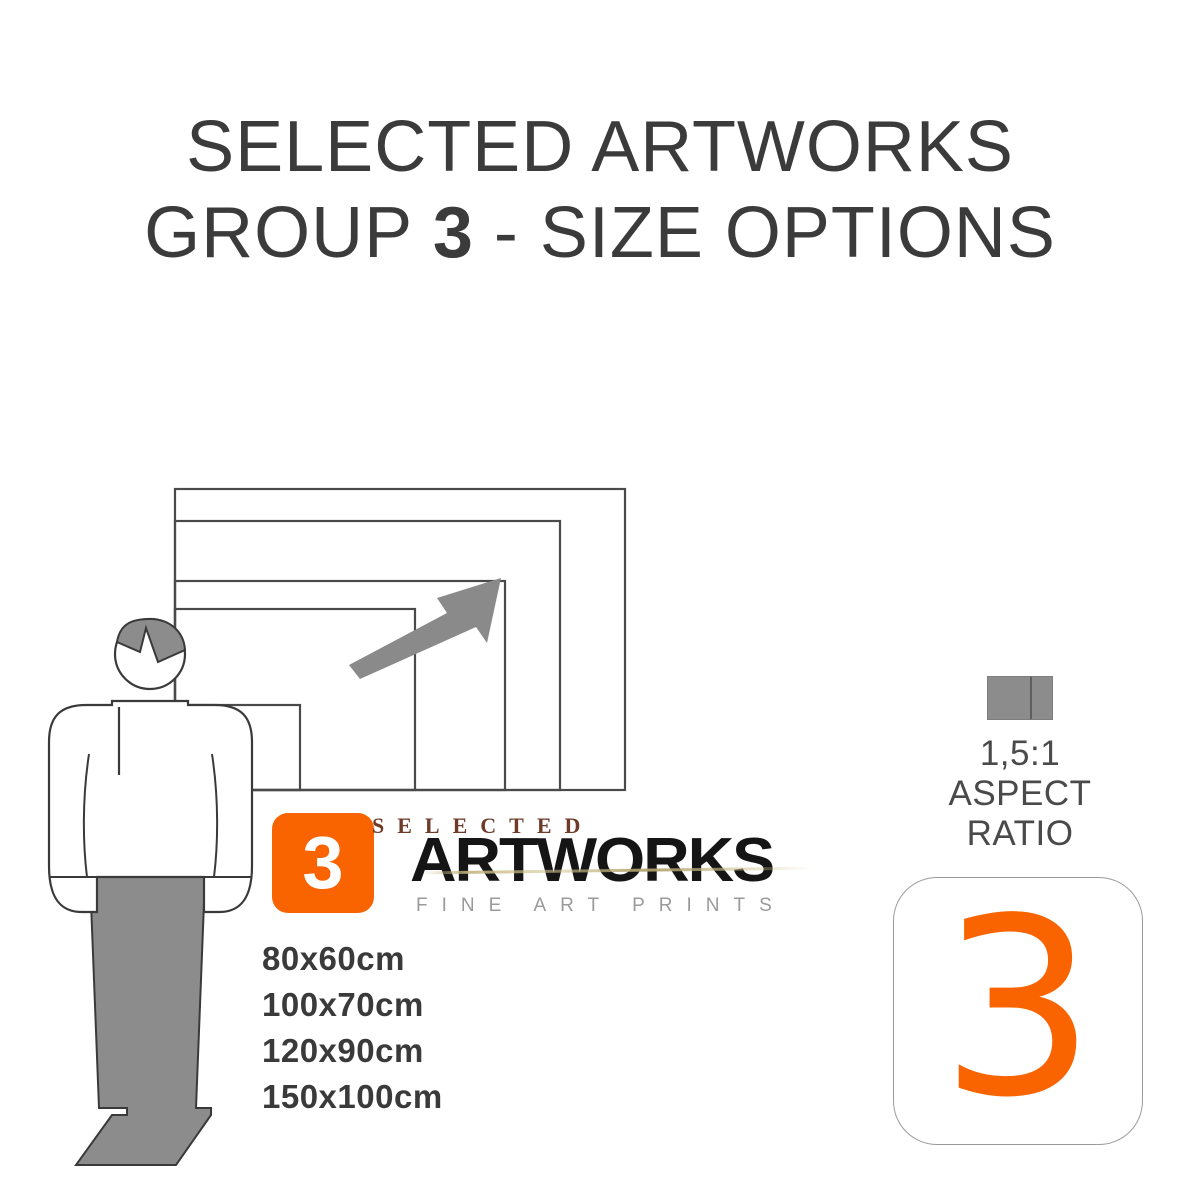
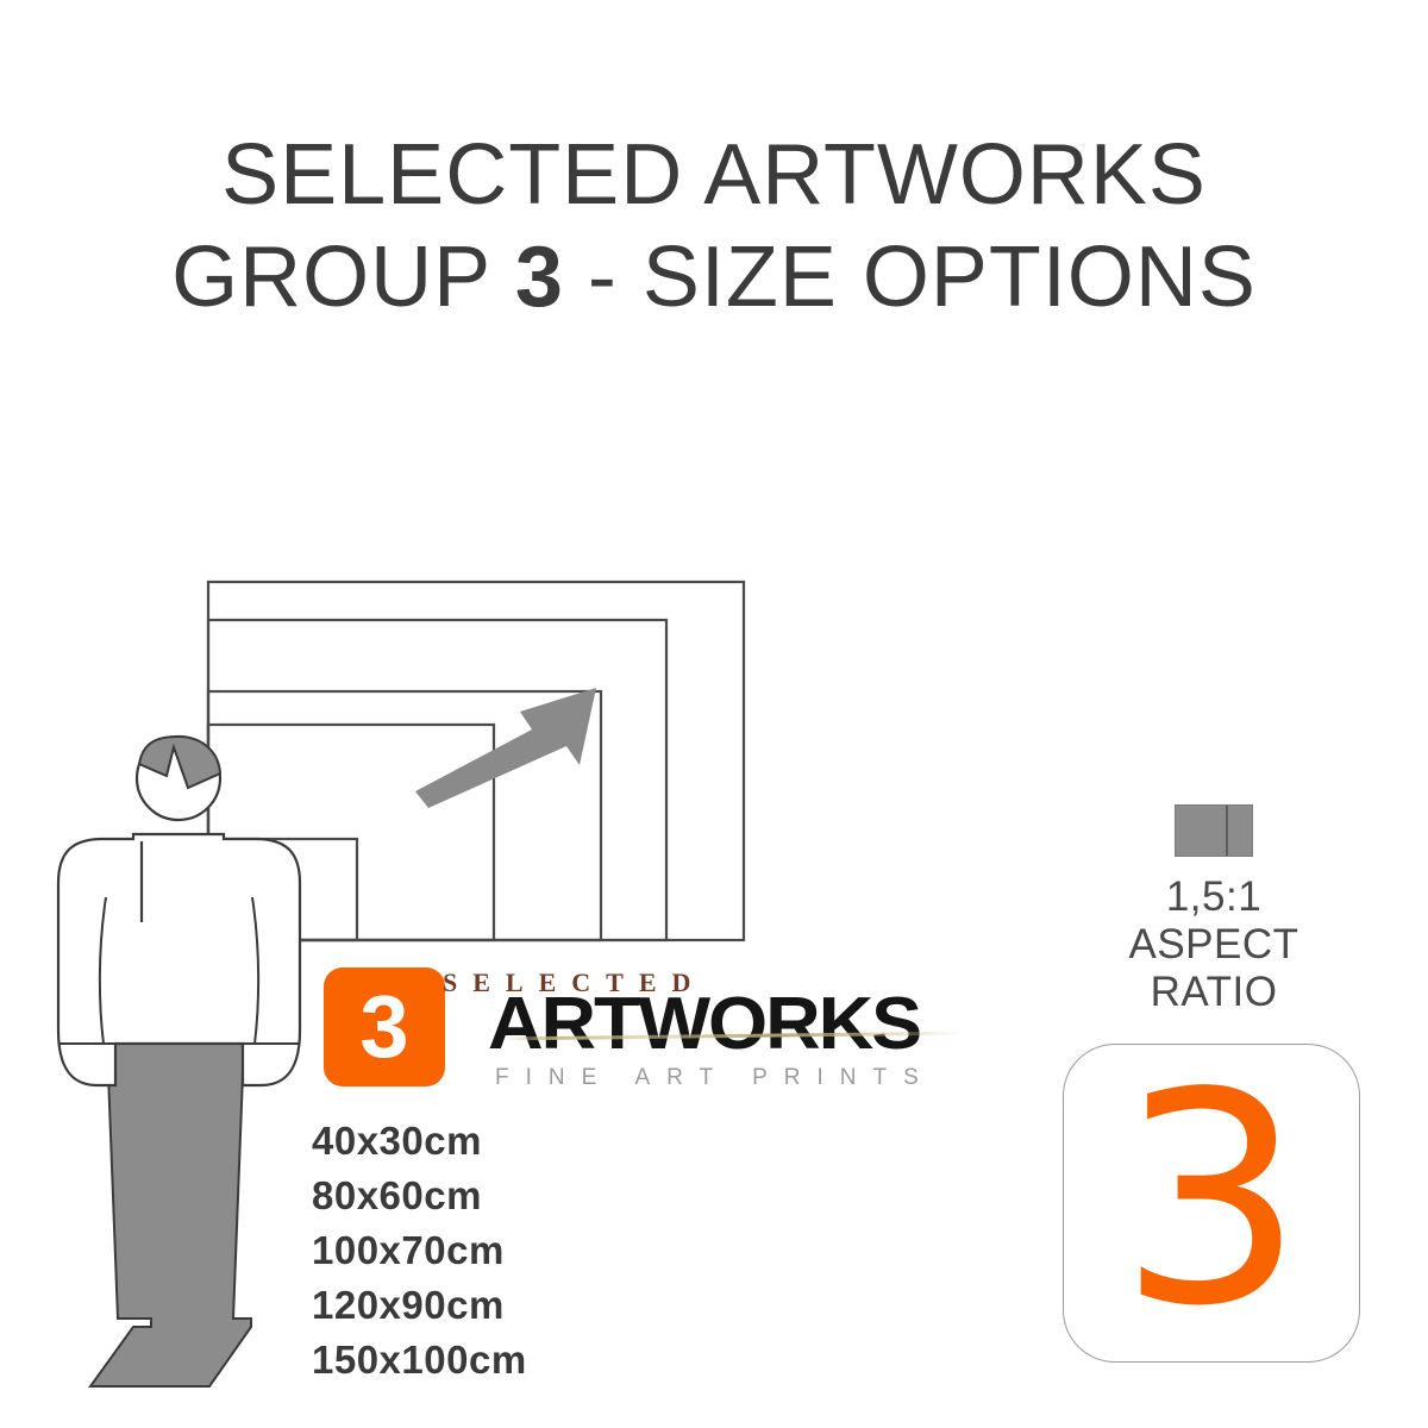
  SELECTED ARTWORKS
  GROUP 3 - SIZE OPTIONS
  3
  SELECTED
  ARTWORKS
  FINE ART PRINTS
+ 40x30cm
  80x60cm
  100x70cm
  120x90cm
  150x100cm
  1,5:1
  ASPECT
  RATIO
  3
